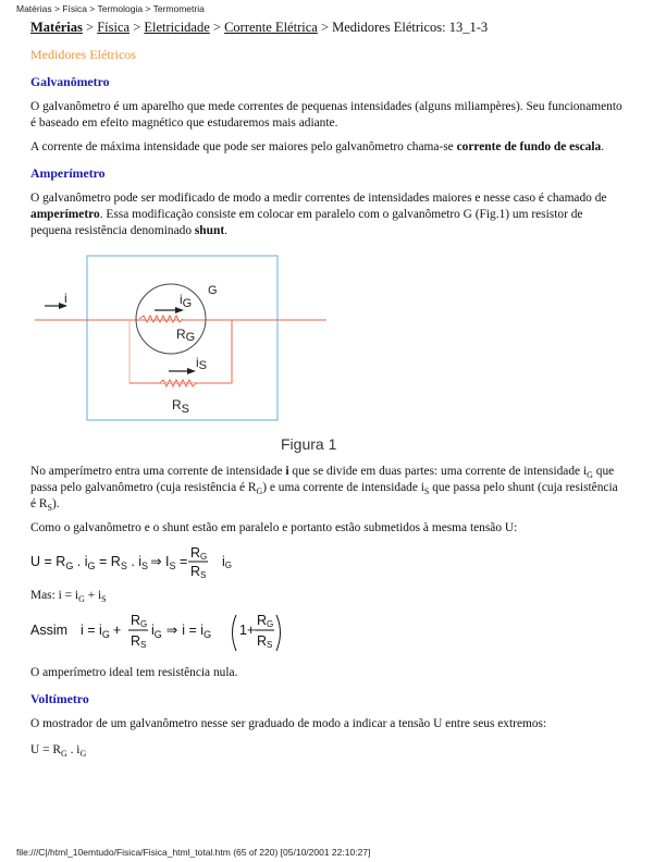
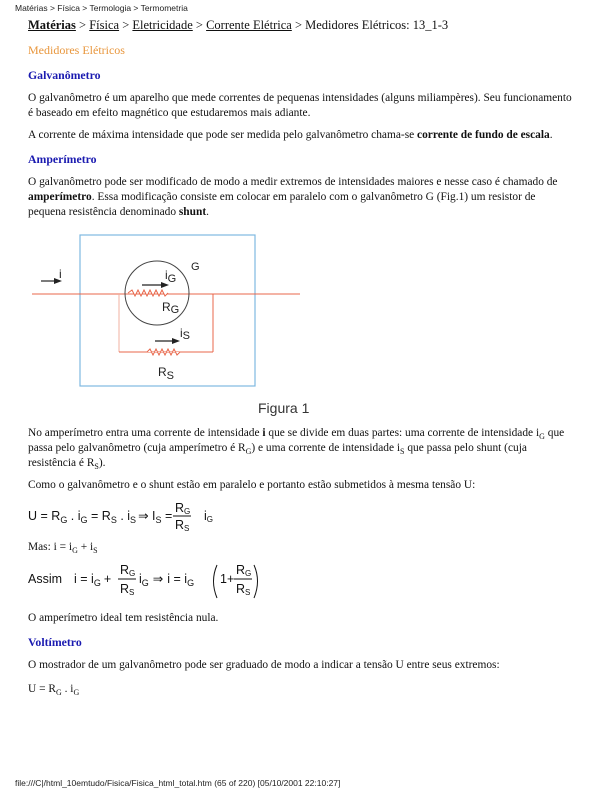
  Matérias > Física > Termologia > Termometria
  Matérias > Física > Eletricidade > Corrente Elétrica > Medidores Elétricos: 13_1-3
  Medidores Elétricos
  Galvanômetro
  O galvanômetro é um aparelho que mede correntes de pequenas intensidades (alguns miliampères). Seu funcionamento é baseado em efeito magnético que estudaremos mais adiante.
- A corrente de máxima intensidade que pode ser maiores pelo galvanômetro chama-se corrente de fundo de escala.
+ A corrente de máxima intensidade que pode ser medida pelo galvanômetro chama-se corrente de fundo de escala.
  Amperímetro
- O galvanômetro pode ser modificado de modo a medir correntes de intensidades maiores e nesse caso é chamado de amperímetro. Essa modificação consiste em colocar em paralelo com o galvanômetro G (Fig.1) um resistor de pequena resistência denominado shunt.
+ O galvanômetro pode ser modificado de modo a medir extremos de intensidades maiores e nesse caso é chamado de amperímetro. Essa modificação consiste em colocar em paralelo com o galvanômetro G (Fig.1) um resistor de pequena resistência denominado shunt.
  i
  G
  iG
  RG
  iS
  RS
  Figura 1
- No amperímetro entra uma corrente de intensidade i que se divide em duas partes: uma corrente de intensidade iG que passa pelo galvanômetro (cuja resistência é RG) e uma corrente de intensidade iS que passa pelo shunt (cuja resistência é RS).
+ No amperímetro entra uma corrente de intensidade i que se divide em duas partes: uma corrente de intensidade iG que passa pelo galvanômetro (cuja amperímetro é RG) e uma corrente de intensidade iS que passa pelo shunt (cuja resistência é RS).
  Como o galvanômetro e o shunt estão em paralelo e portanto estão submetidos à mesma tensão U:
  U = RG . iG = RS . iS ⇒ IS =
  RG
  RS
  iG
  Mas: i = iG + iS
  Assim
  i = iG +
  RG
  RS
  iG ⇒ i = iG
  1+
  RG
  RS
  O amperímetro ideal tem resistência nula.
  Voltímetro
- O mostrador de um galvanômetro nesse ser graduado de modo a indicar a tensão U entre seus extremos:
+ O mostrador de um galvanômetro pode ser graduado de modo a indicar a tensão U entre seus extremos:
  U = RG . iG
  file:///C|/html_10emtudo/Fisica/Fisica_html_total.htm (65 of 220) [05/10/2001 22:10:27]
